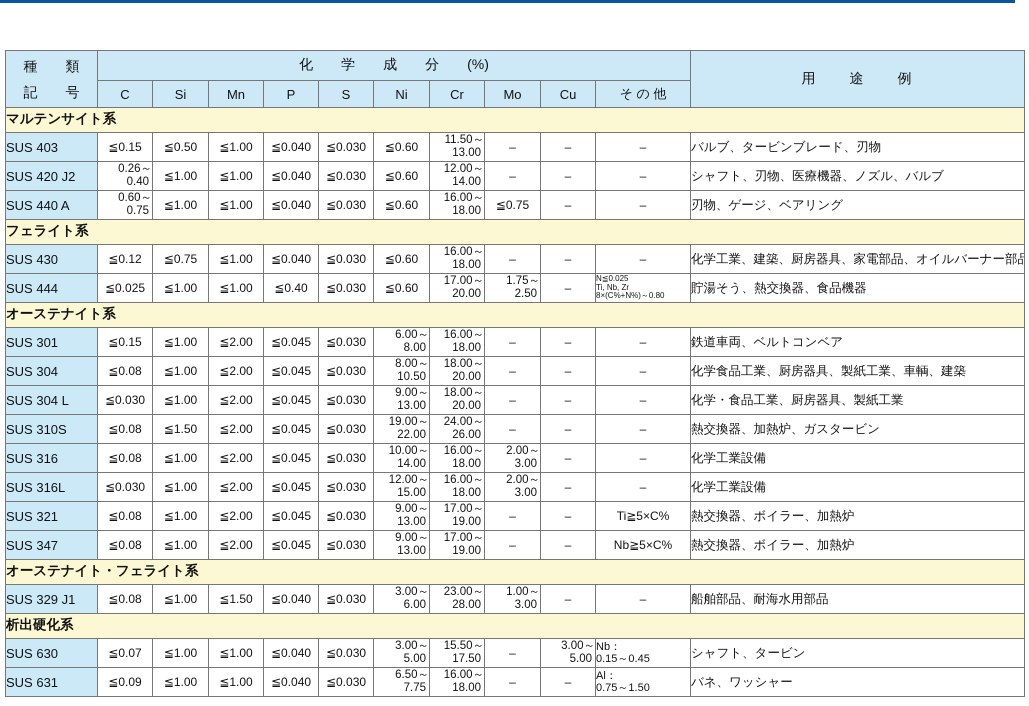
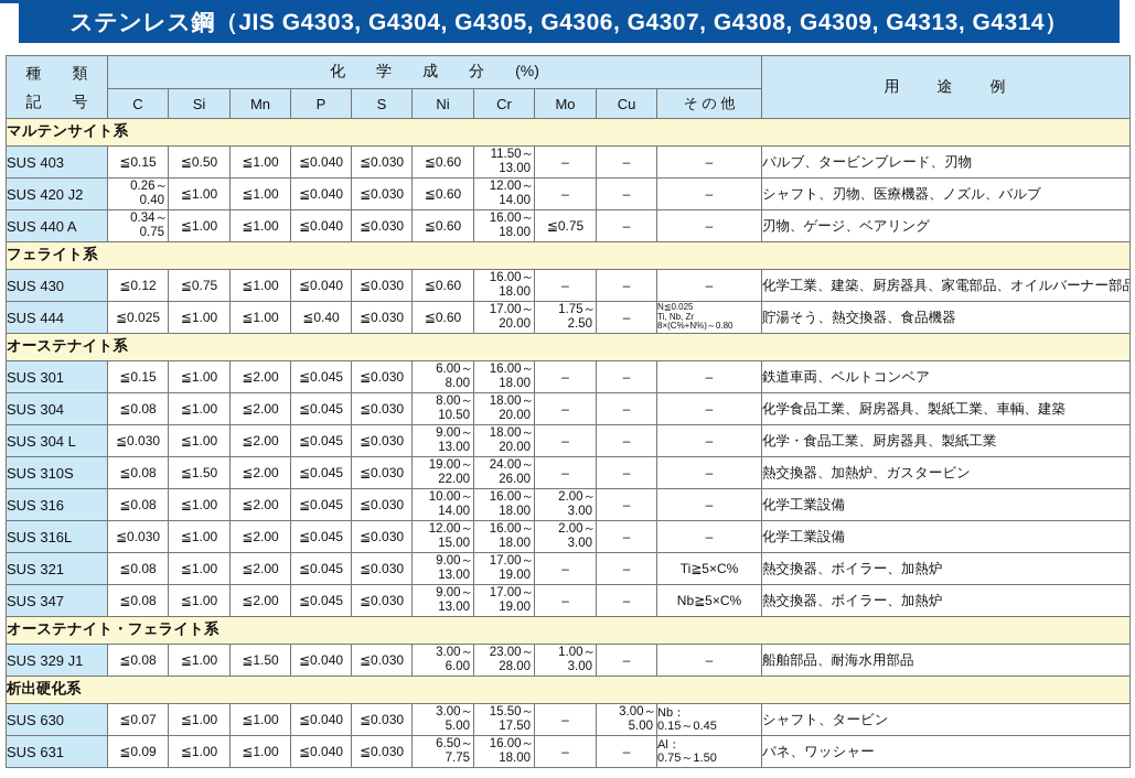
+ ステンレス鋼（JIS G4303, G4304, G4305, G4306, G4307, G4308, G4309, G4313, G4314）
  種 類 記 号	化 学 成 分 (%)	用 途 例
  C	Si	Mn	P	S	Ni	Cr	Mo	Cu	そ の 他
  マルテンサイト系
  SUS 403	≦0.15	≦0.50	≦1.00	≦0.040	≦0.030	≦0.60	11.50～13.00	–	–	–	バルブ、タービンブレード、刃物
  SUS 420 J2	0.26～0.40	≦1.00	≦1.00	≦0.040	≦0.030	≦0.60	12.00～14.00	–	–	–	シャフト、刃物、医療機器、ノズル、バルブ
- SUS 440 A	0.60～0.75	≦1.00	≦1.00	≦0.040	≦0.030	≦0.60	16.00～18.00	≦0.75	–	–	刃物、ゲージ、ベアリング
+ SUS 440 A	0.34～0.75	≦1.00	≦1.00	≦0.040	≦0.030	≦0.60	16.00～18.00	≦0.75	–	–	刃物、ゲージ、ベアリング
  フェライト系
  SUS 430	≦0.12	≦0.75	≦1.00	≦0.040	≦0.030	≦0.60	16.00～18.00	–	–	–	化学工業、建築、厨房器具、家電部品、オイルバーナー部品
  SUS 444	≦0.025	≦1.00	≦1.00	≦0.40	≦0.030	≦0.60	17.00～20.00	1.75～2.50	–	N≦0.025Ti, Nb, Zr8×(C%+N%)～0.80	貯湯そう、熱交換器、食品機器
  オーステナイト系
  SUS 301	≦0.15	≦1.00	≦2.00	≦0.045	≦0.030	6.00～8.00	16.00～18.00	–	–	–	鉄道車両、ベルトコンベア
  SUS 304	≦0.08	≦1.00	≦2.00	≦0.045	≦0.030	8.00～10.50	18.00～20.00	–	–	–	化学食品工業、厨房器具、製紙工業、車輌、建築
  SUS 304 L	≦0.030	≦1.00	≦2.00	≦0.045	≦0.030	9.00～13.00	18.00～20.00	–	–	–	化学・食品工業、厨房器具、製紙工業
  SUS 310S	≦0.08	≦1.50	≦2.00	≦0.045	≦0.030	19.00～22.00	24.00～26.00	–	–	–	熱交換器、加熱炉、ガスタービン
  SUS 316	≦0.08	≦1.00	≦2.00	≦0.045	≦0.030	10.00～14.00	16.00～18.00	2.00～3.00	–	–	化学工業設備
  SUS 316L	≦0.030	≦1.00	≦2.00	≦0.045	≦0.030	12.00～15.00	16.00～18.00	2.00～3.00	–	–	化学工業設備
  SUS 321	≦0.08	≦1.00	≦2.00	≦0.045	≦0.030	9.00～13.00	17.00～19.00	–	–	Ti≧5×C%	熱交換器、ボイラー、加熱炉
  SUS 347	≦0.08	≦1.00	≦2.00	≦0.045	≦0.030	9.00～13.00	17.00～19.00	–	–	Nb≧5×C%	熱交換器、ボイラー、加熱炉
  オーステナイト・フェライト系
  SUS 329 J1	≦0.08	≦1.00	≦1.50	≦0.040	≦0.030	3.00～6.00	23.00～28.00	1.00～3.00	–	–	船舶部品、耐海水用部品
  析出硬化系
  SUS 630	≦0.07	≦1.00	≦1.00	≦0.040	≦0.030	3.00～5.00	15.50～17.50	–	3.00～5.00	Nb：0.15～0.45	シャフト、タービン
  SUS 631	≦0.09	≦1.00	≦1.00	≦0.040	≦0.030	6.50～7.75	16.00～18.00	–	–	Al：0.75～1.50	バネ、ワッシャー
